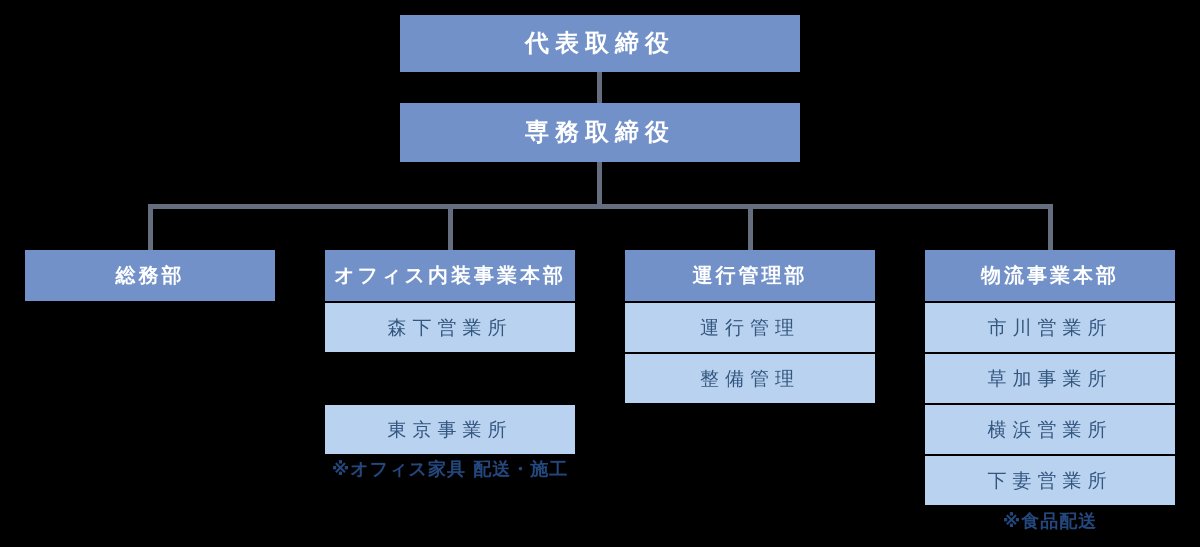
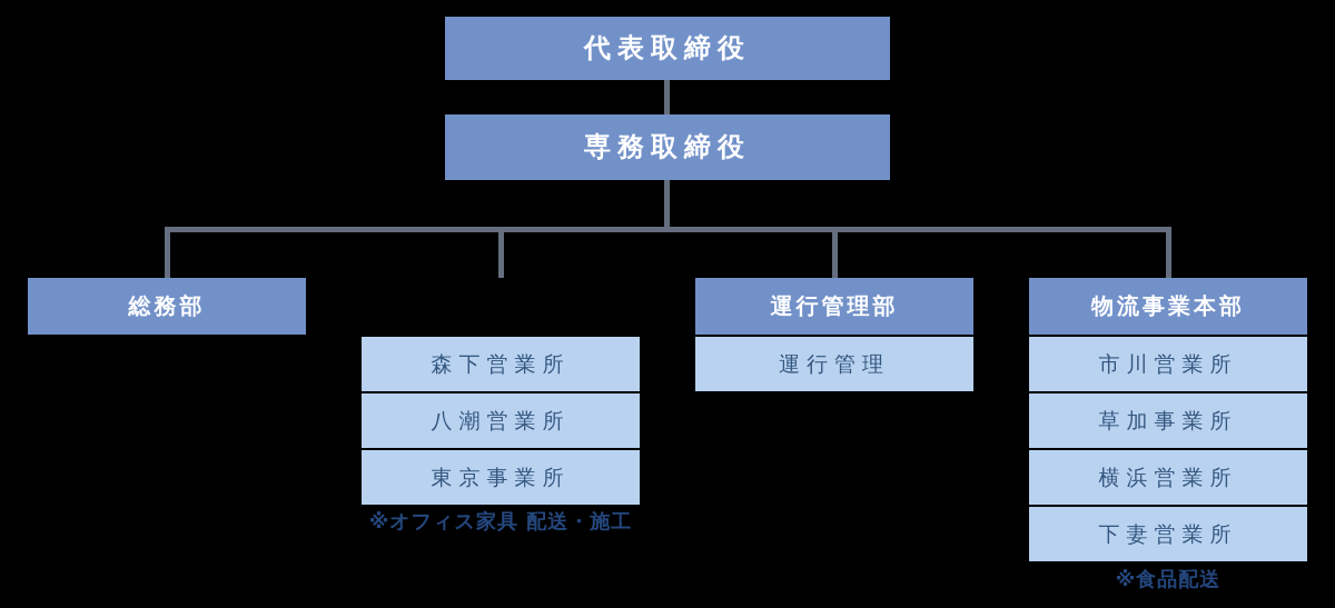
  代表取締役
  専務取締役
  総務部
- オフィス内装事業本部
  森下営業所
+ 八潮営業所
  東京事業所
  ※オフィス家具 配送・施工
  運行管理部
  運行管理
- 整備管理
  物流事業本部
  市川営業所
  草加事業所
  横浜営業所
  下妻営業所
  ※食品配送
